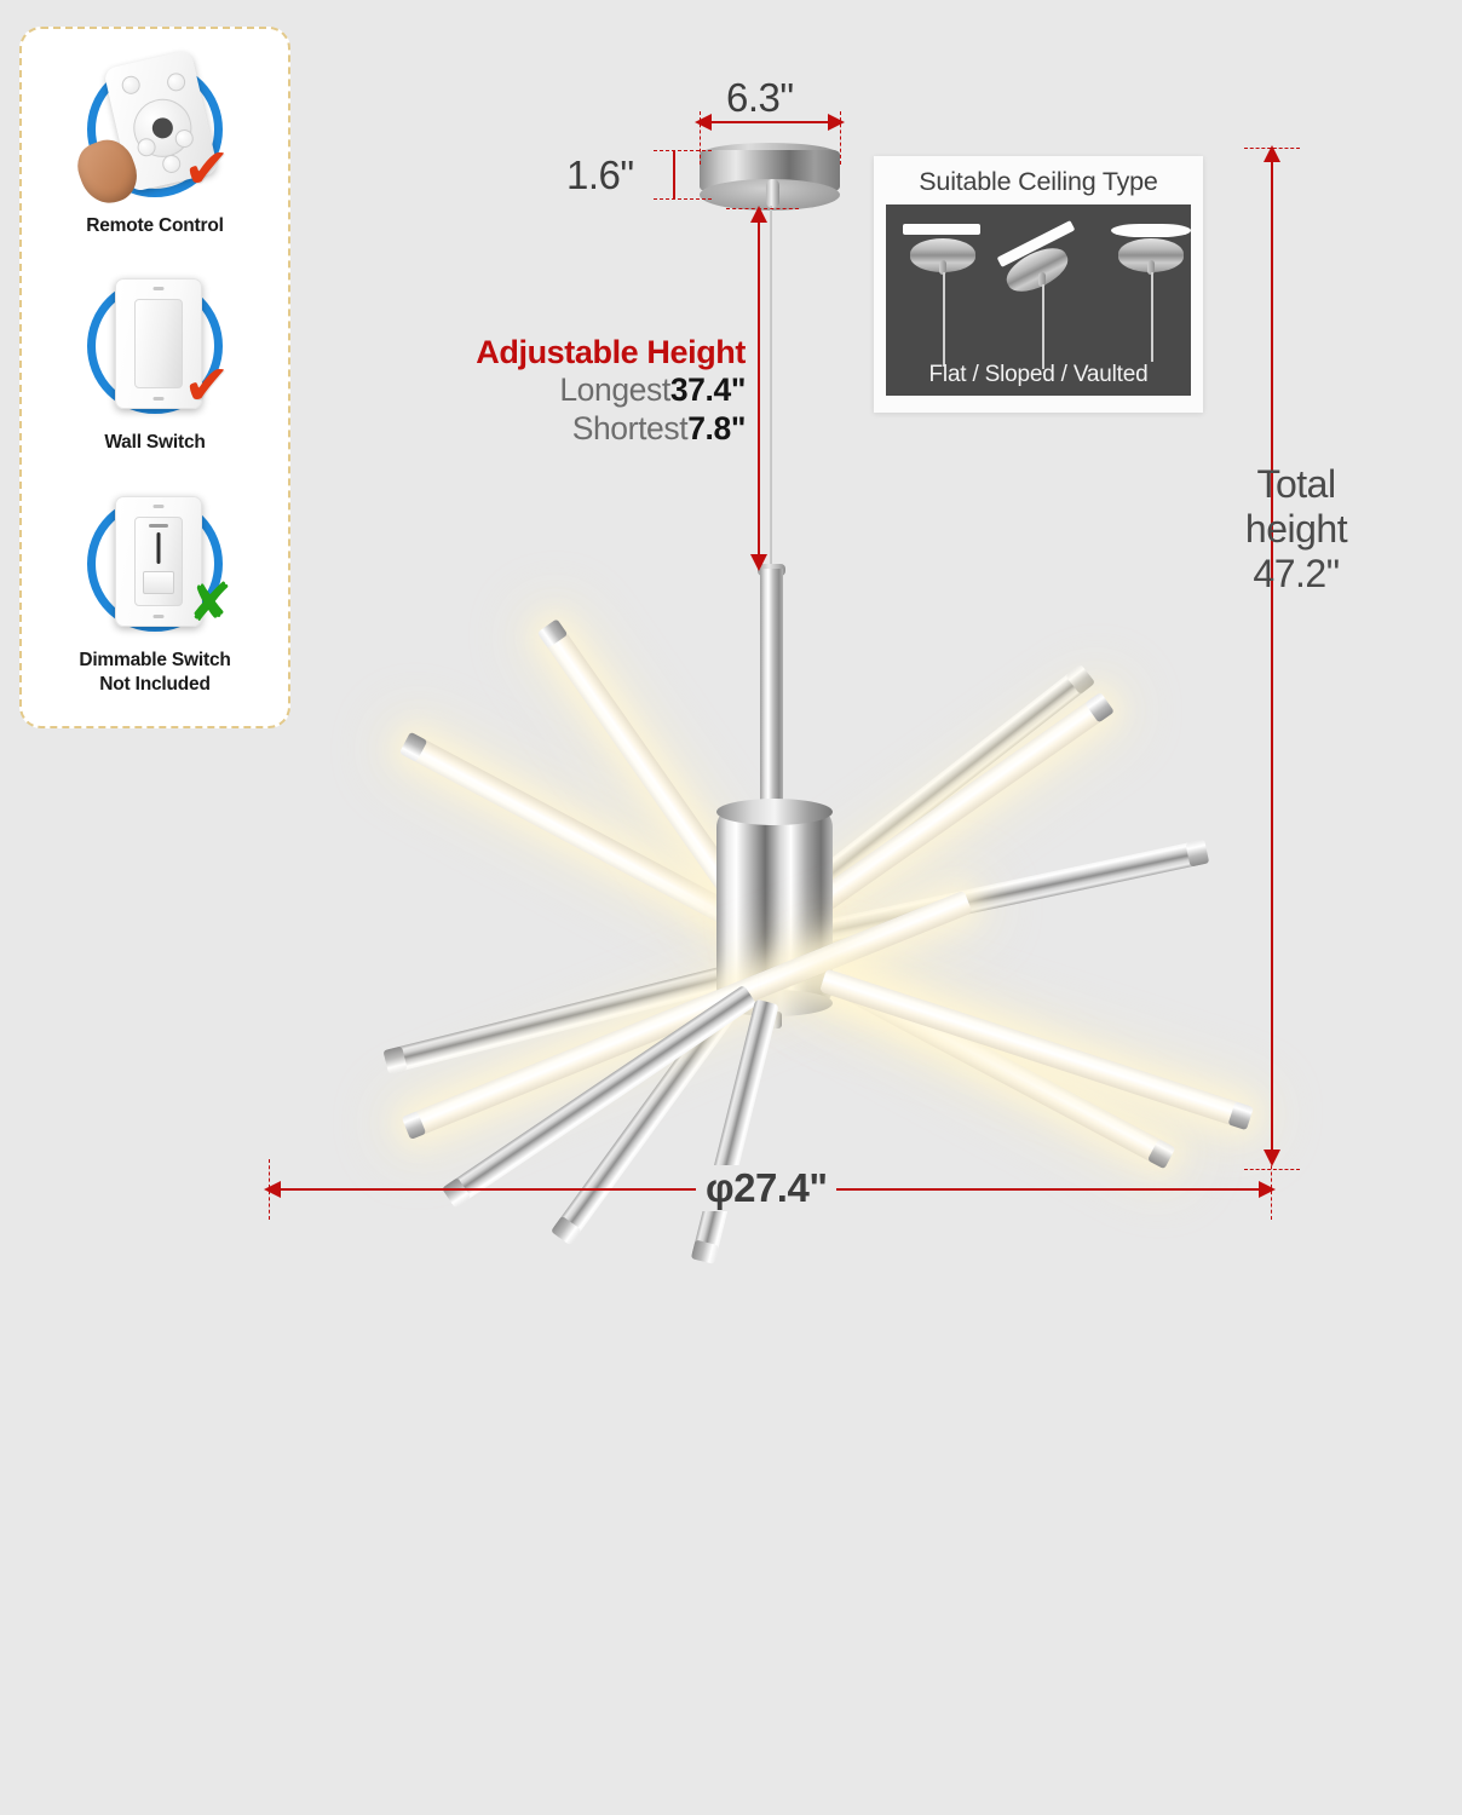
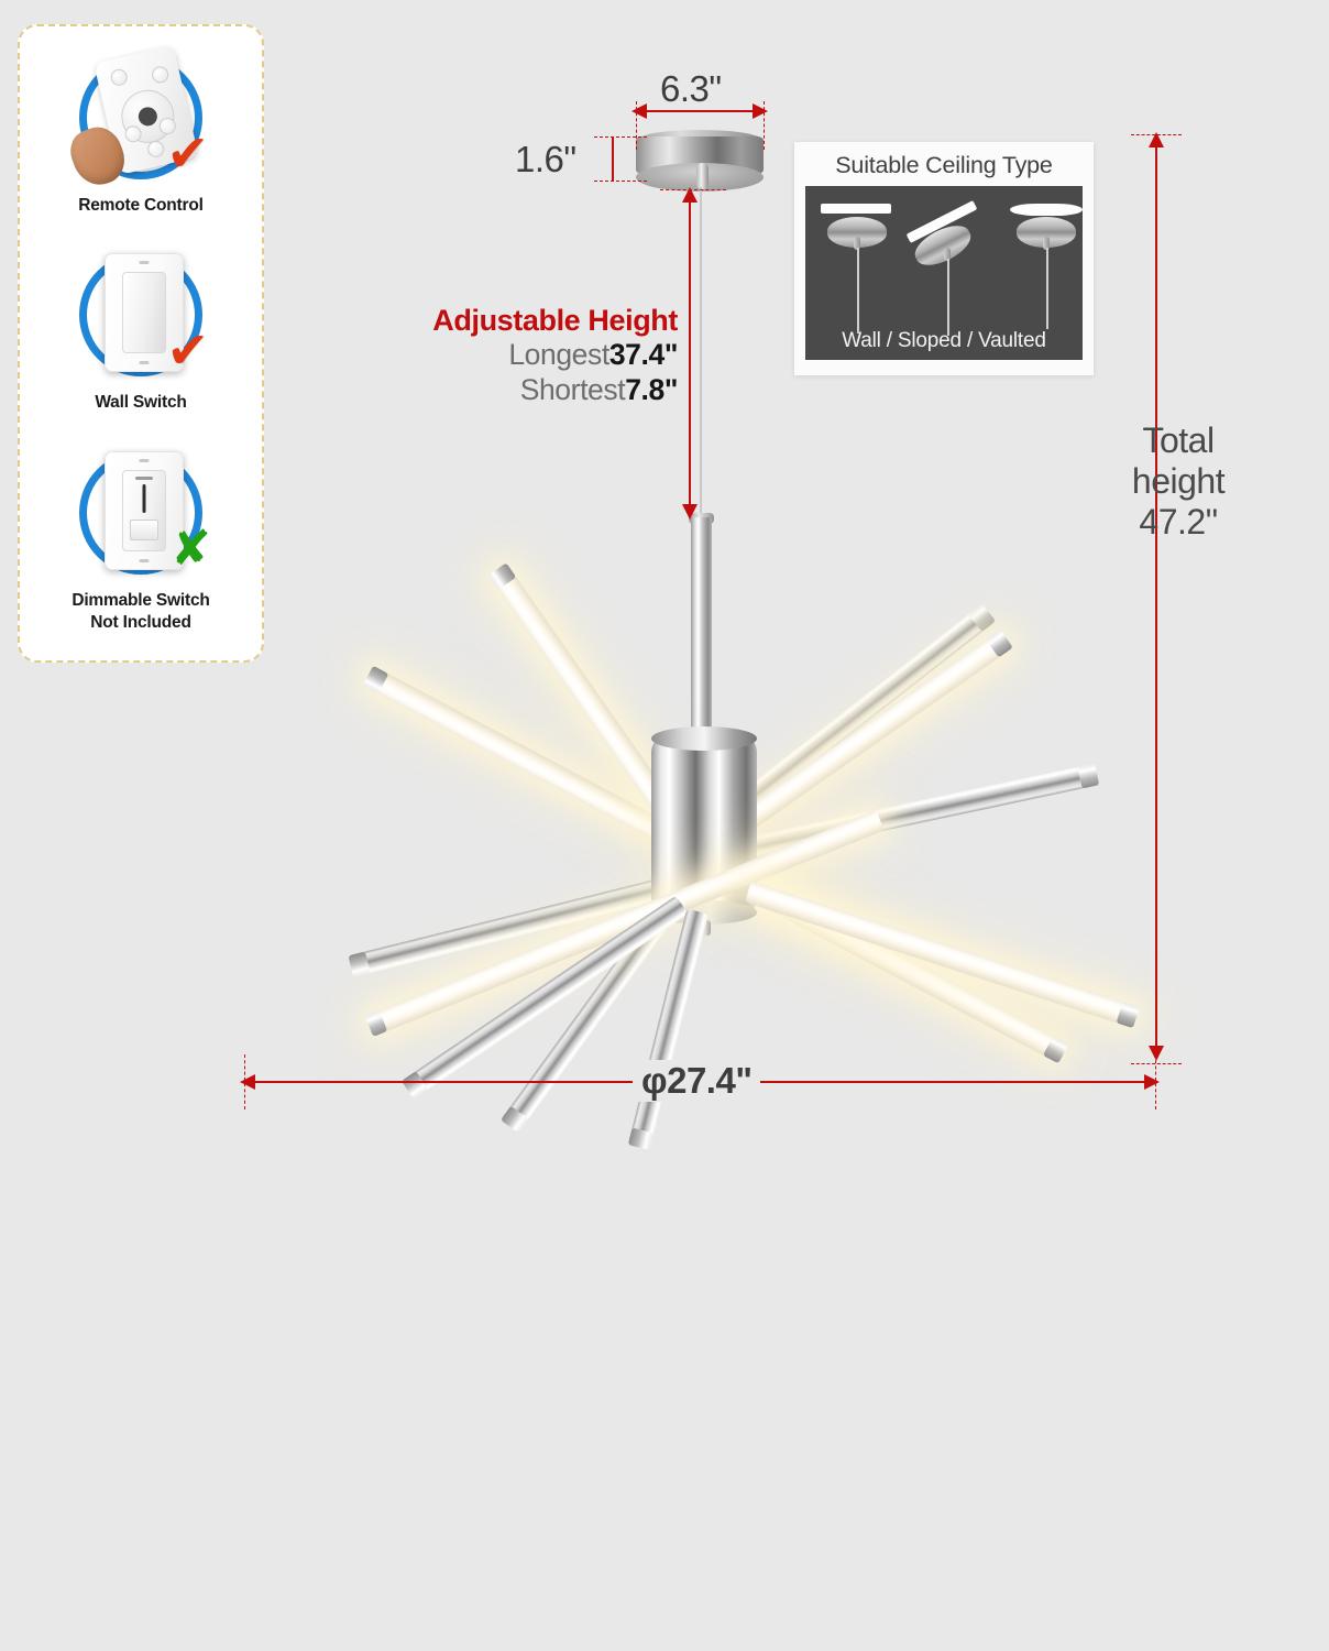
  ✔
  Remote Control
  ✔
  Wall Switch
  ✘
  Dimmable Switch
  Not Included
  Suitable Ceiling Type
- Flat / Sloped / Vaulted
+ Wall / Sloped / Vaulted
  6.3"
  1.6"
  Adjustable Height
  Longest37.4"
  Shortest7.8"
  Total
  height
  47.2"
  φ27.4"
